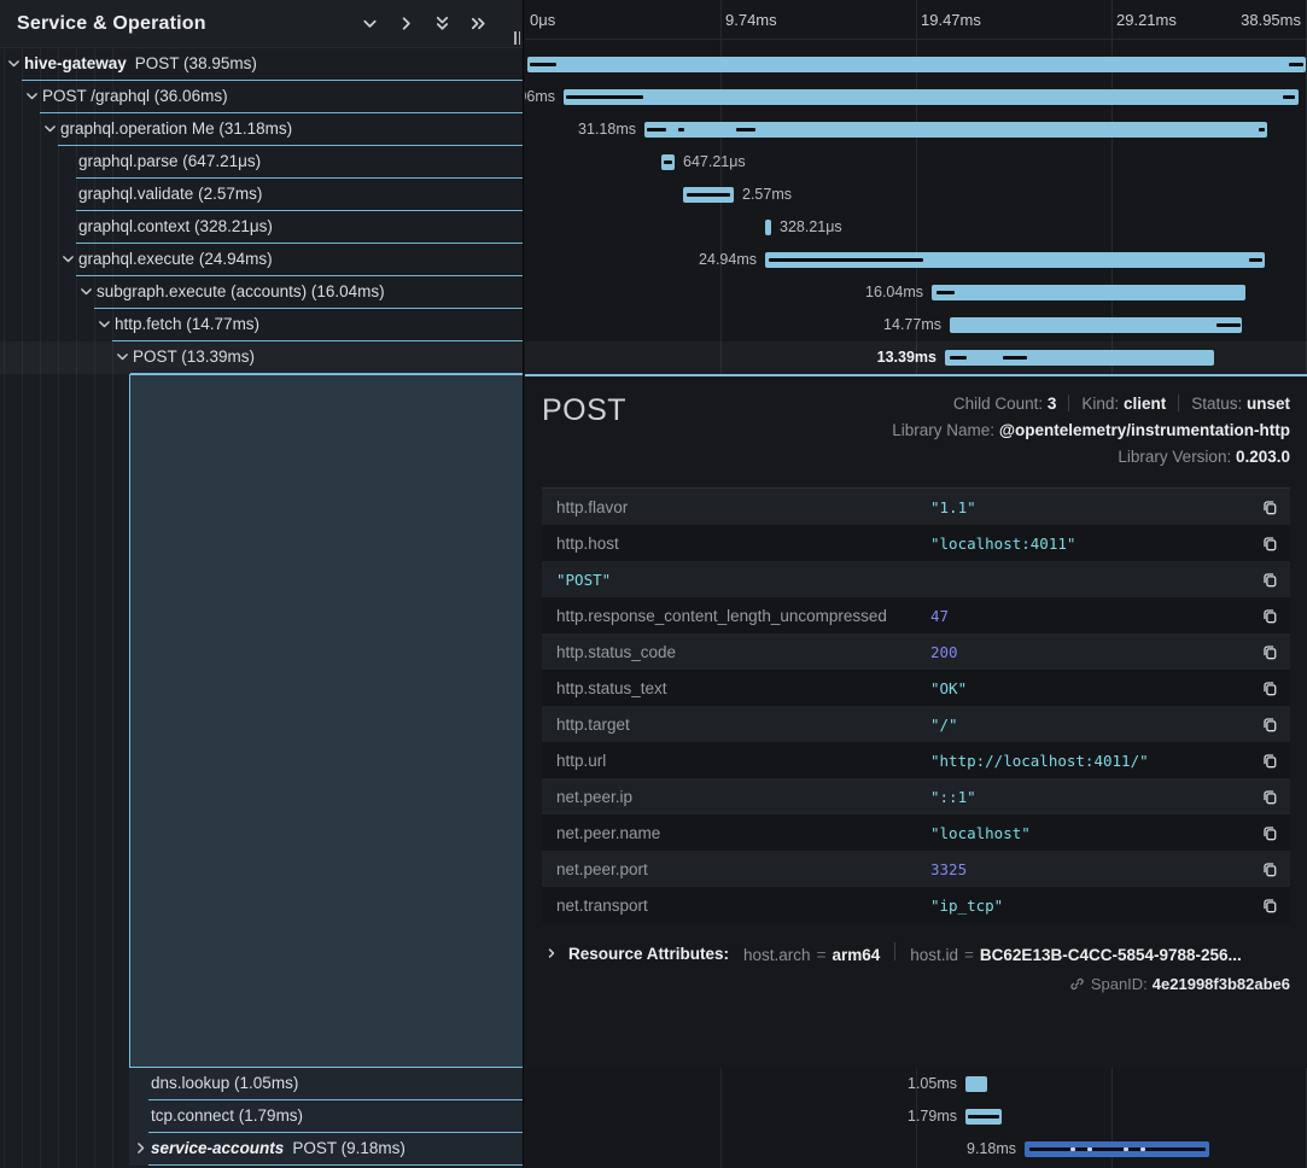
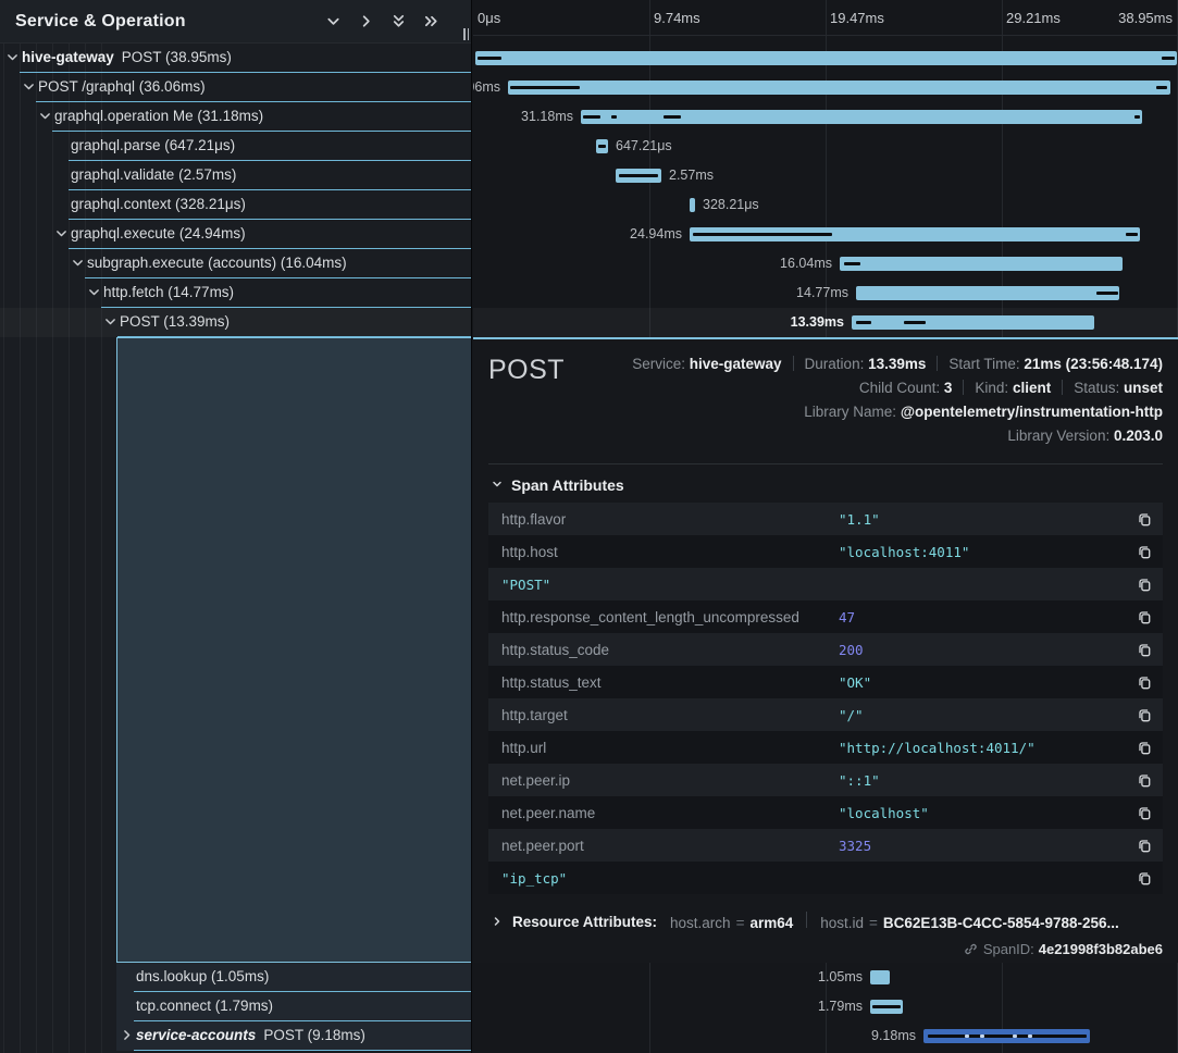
  Service & Operation
  hive-gateway POST (38.95ms)
  POST /graphql (36.06ms)
  graphql.operation Me (31.18ms)
  graphql.parse (647.21μs)
  graphql.validate (2.57ms)
  graphql.context (328.21μs)
  graphql.execute (24.94ms)
  subgraph.execute (accounts) (16.04ms)
  http.fetch (14.77ms)
  POST (13.39ms)
  dns.lookup (1.05ms)
  tcp.connect (1.79ms)
  service-accounts POST (9.18ms)
  0μs
  9.74ms
  19.47ms
  29.21ms
  38.95ms
  31.18ms
  647.21μs
  2.57ms
  328.21μs
  24.94ms
  16.04ms
  14.77ms
  13.39ms
  1.05ms
  1.79ms
  9.18ms
  POST
+ Service: hive-gateway Duration: 13.39ms Start Time: 21ms (23:56:48.174)
  Child Count: 3 Kind: client Status: unset
  Library Name: @opentelemetry/instrumentation-http
  Library Version: 0.203.0
+ Span Attributes
  http.flavor
  "1.1"
  http.host
  "localhost:4011"
  "POST"
  http.response_content_length_uncompressed
  47
  http.status_code
  200
  http.status_text
  "OK"
  http.target
  "/"
  http.url
  "http://localhost:4011/"
  net.peer.ip
  "::1"
  net.peer.name
  "localhost"
  net.peer.port
  3325
- net.transport
  "ip_tcp"
  Resource Attributes:
  host.arch = arm64 host.id = BC62E13B-C4CC-5854-9788-256...
  SpanID: 4e21998f3b82abe6
